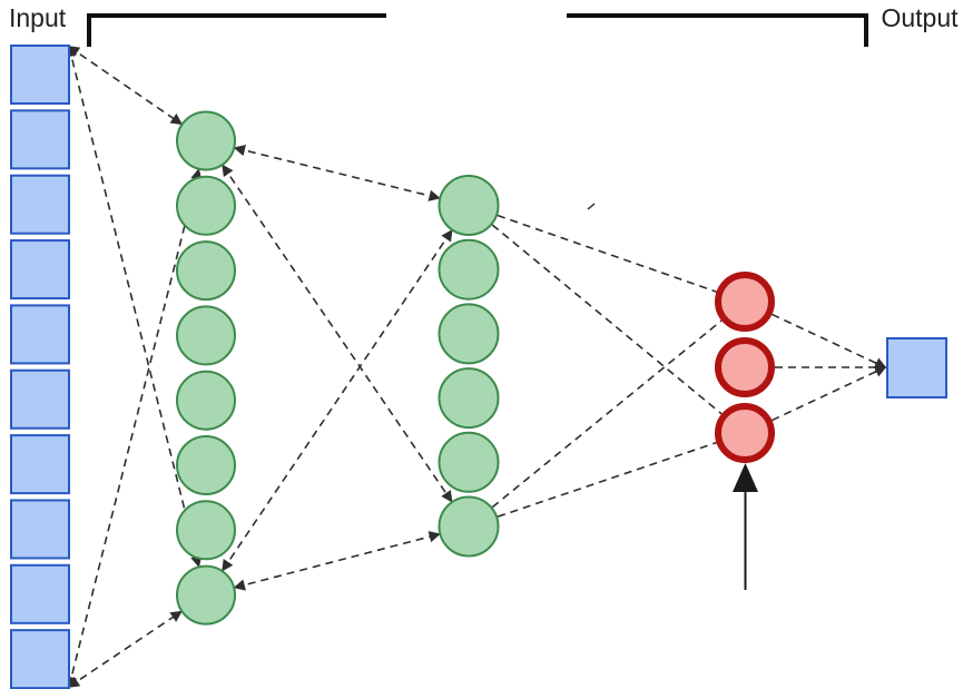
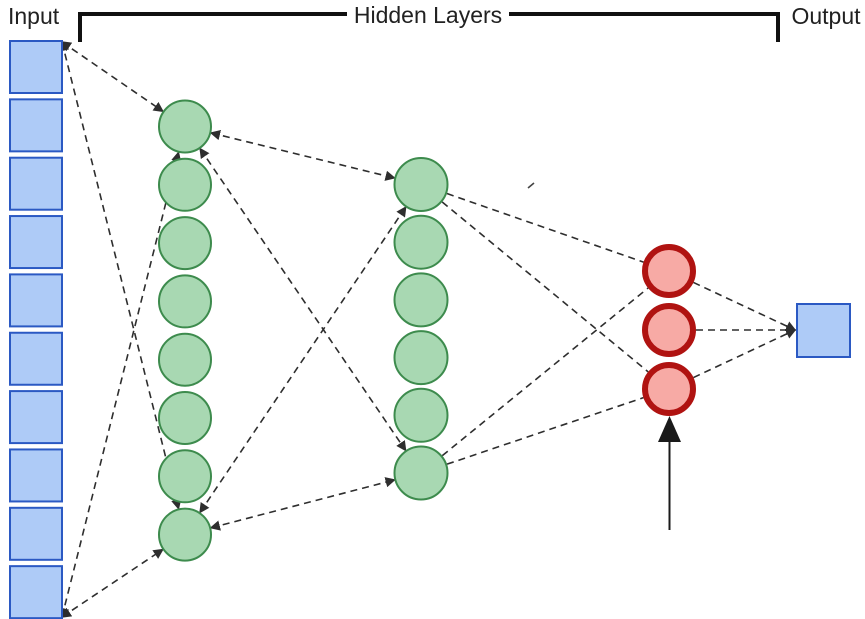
  Input
+ Hidden Layers
  Output
